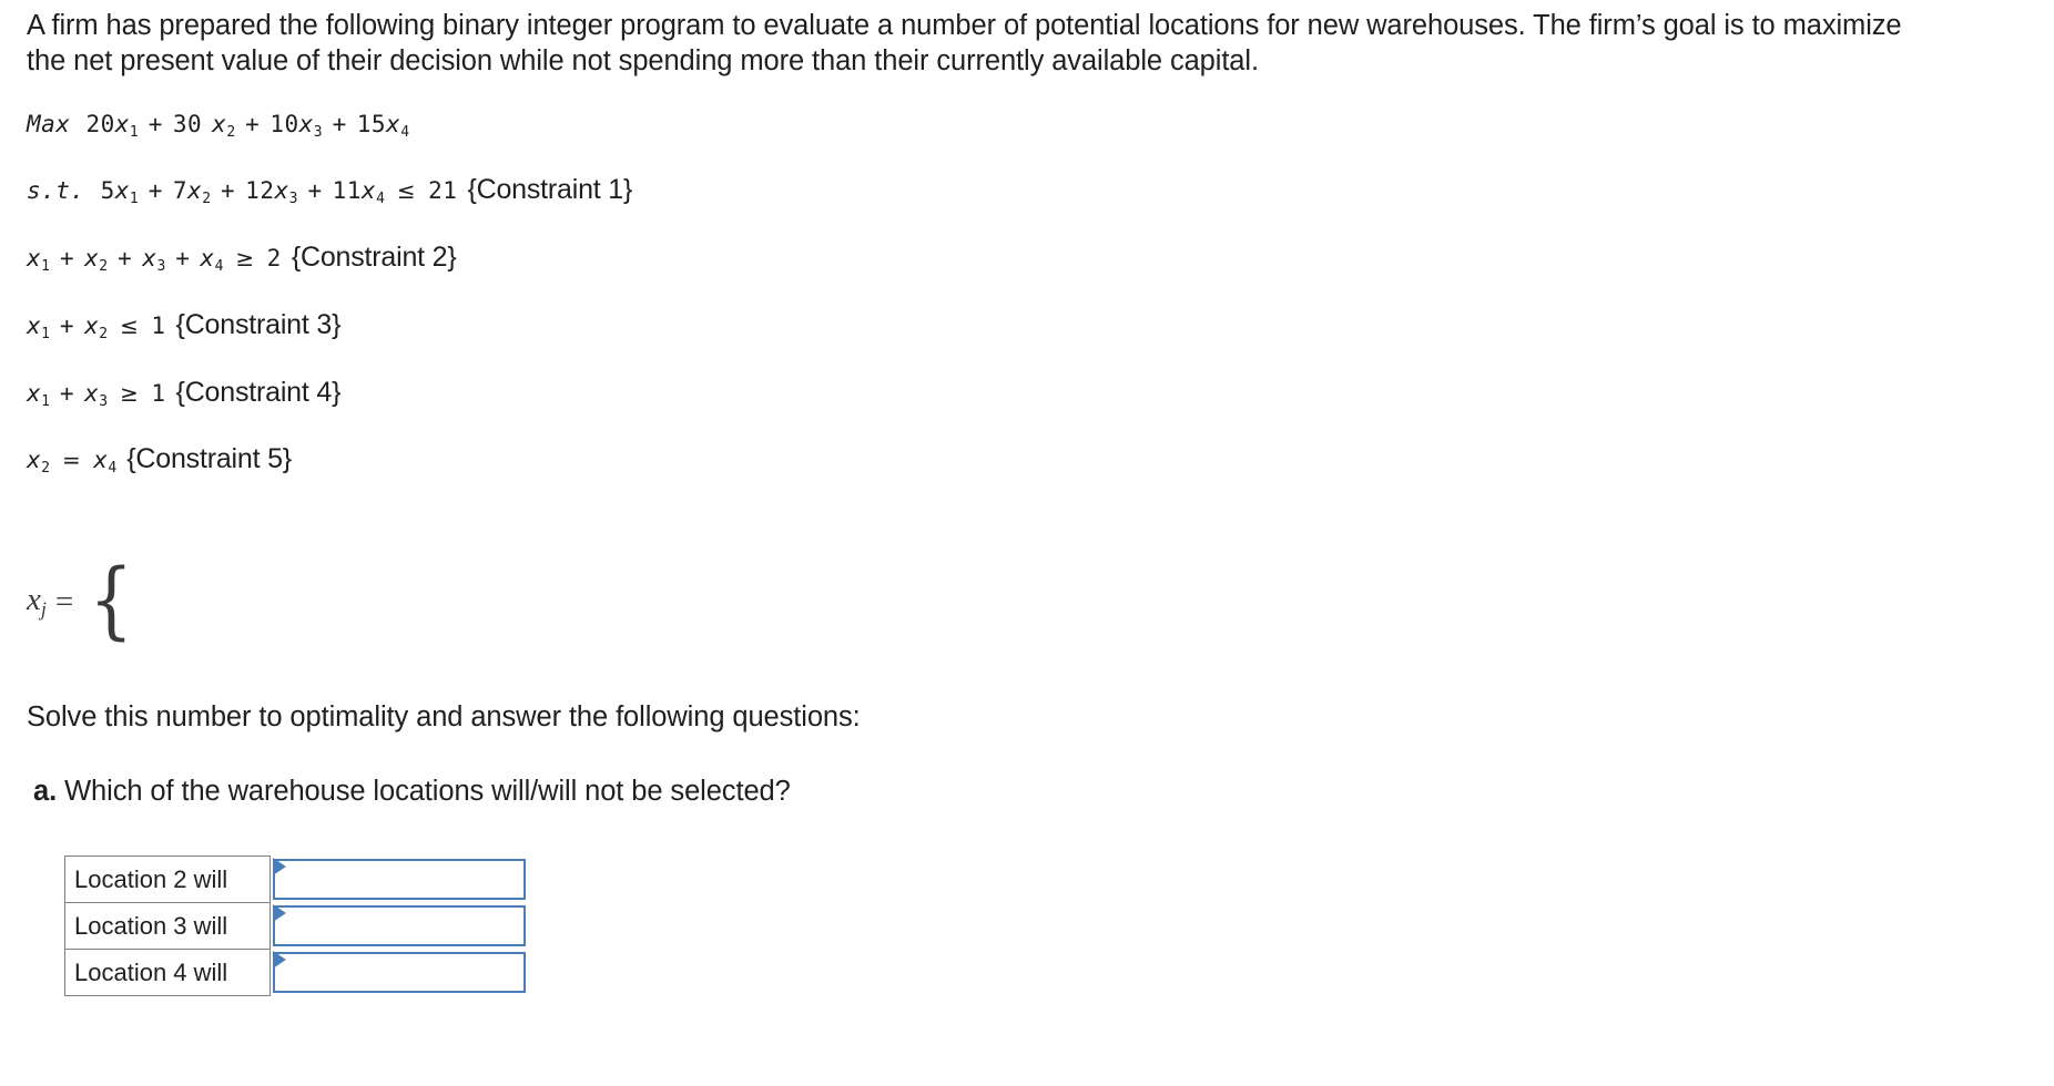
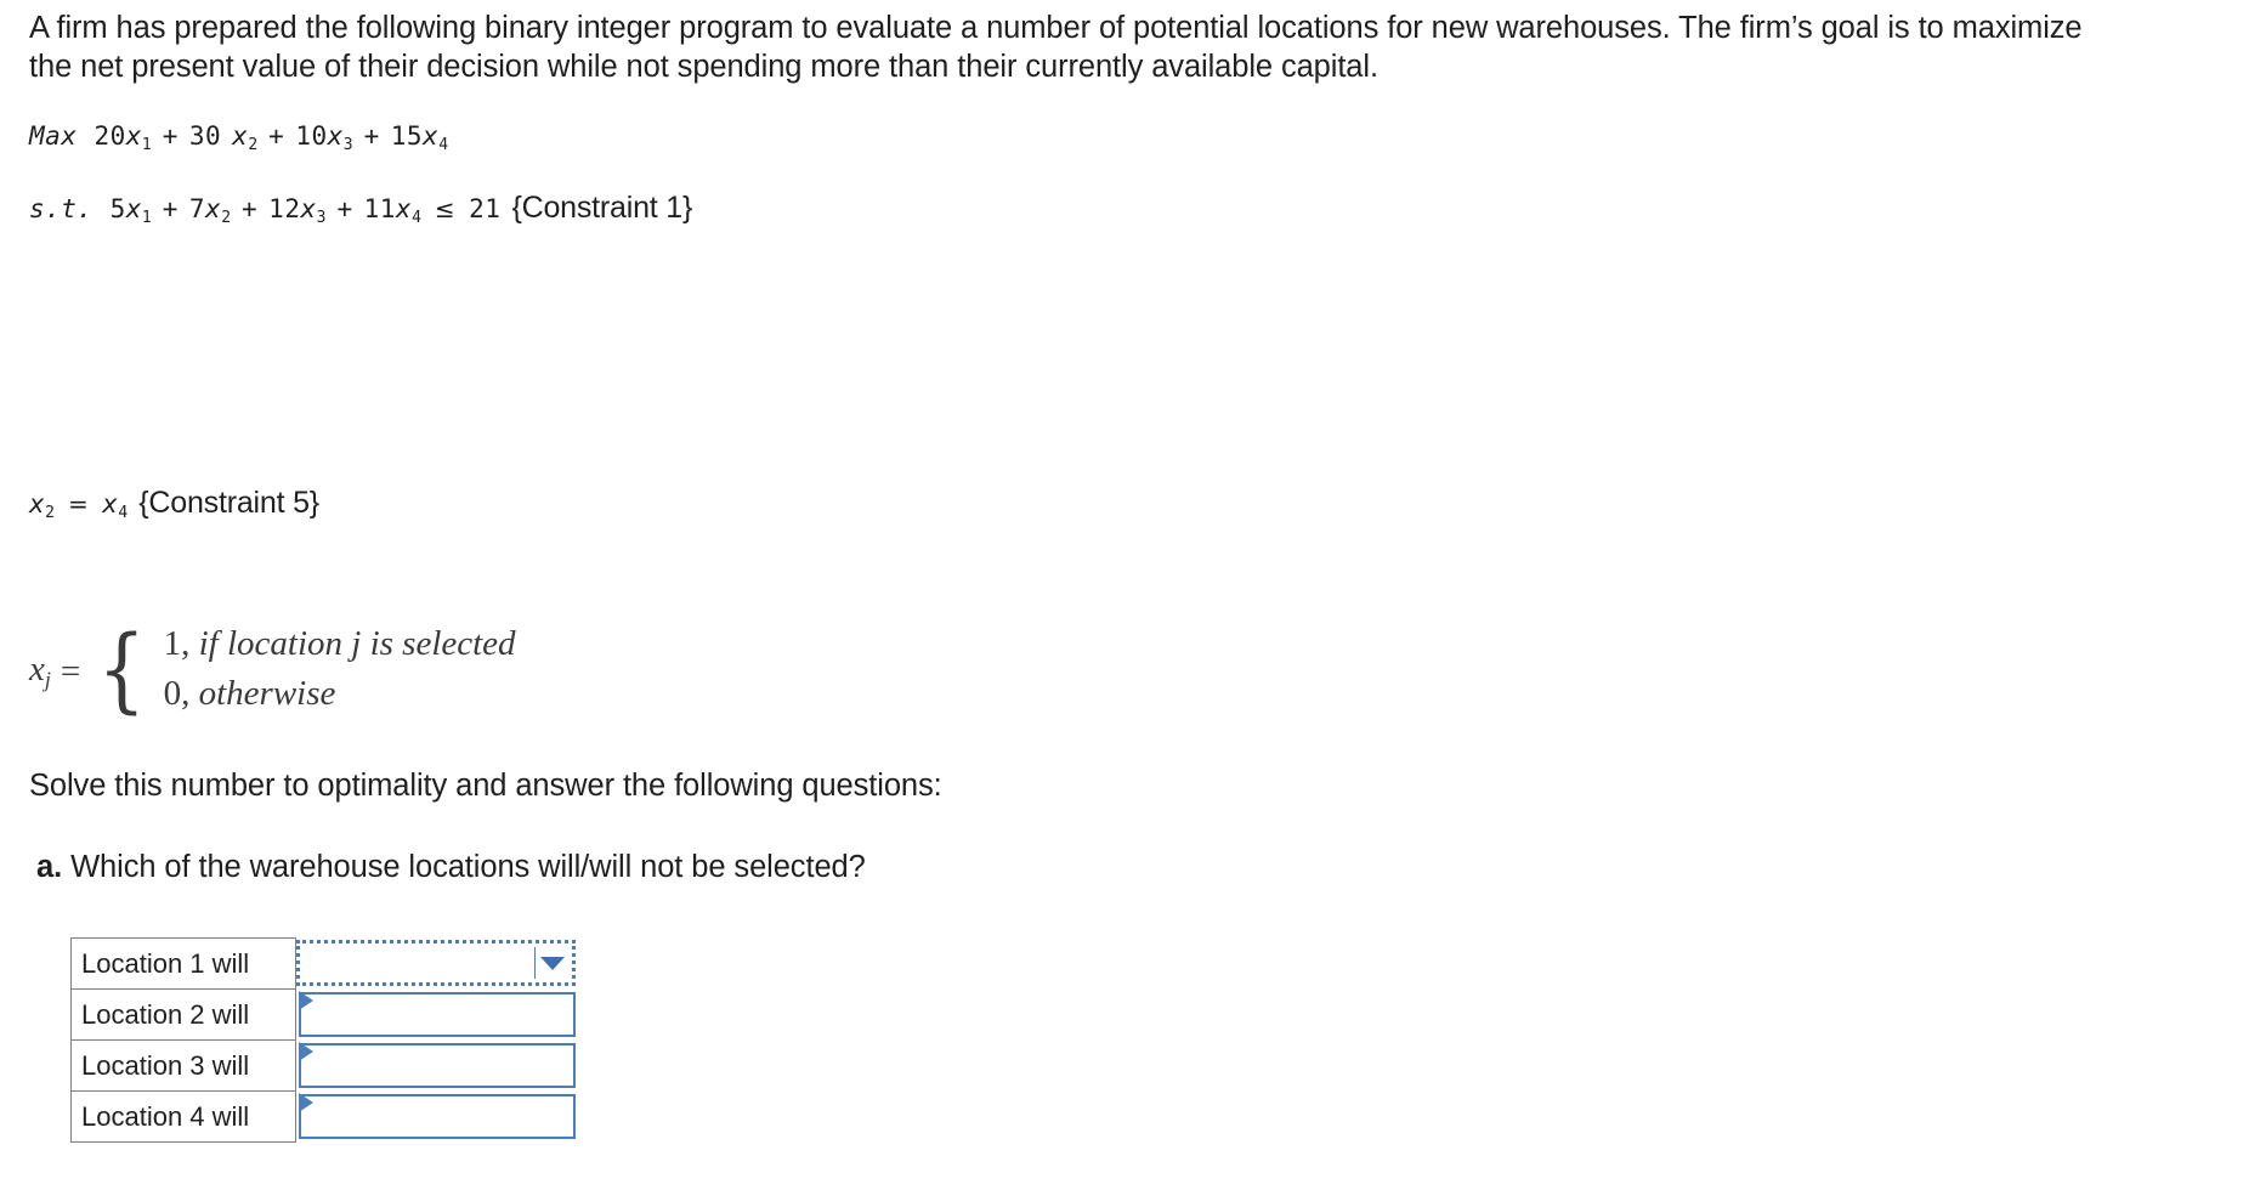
  A firm has prepared the following binary integer program to evaluate a number of potential locations for new warehouses. The firm’s goal is to maximize the net present value of their decision while not spending more than their currently available capital.
  Max 20x1+ 30 x2+ 10x3+ 15x4
  s.t. 5x1+ 7x2+ 12x3+ 11x4≤ 21 {Constraint 1}
- x1+ x2+ x3+ x4≥ 2 {Constraint 2}
- x1+ x2≤ 1 {Constraint 3}
- x1+ x3≥ 1 {Constraint 4}
  x2= x4{Constraint 5}
  xj
  =
  {
+ 1, if location j is selected
+ 0, otherwise
  Solve this number to optimality and answer the following questions:
  a. Which of the warehouse locations will/will not be selected?
+ Location 1 will
  Location 2 will
  Location 3 will
  Location 4 will
